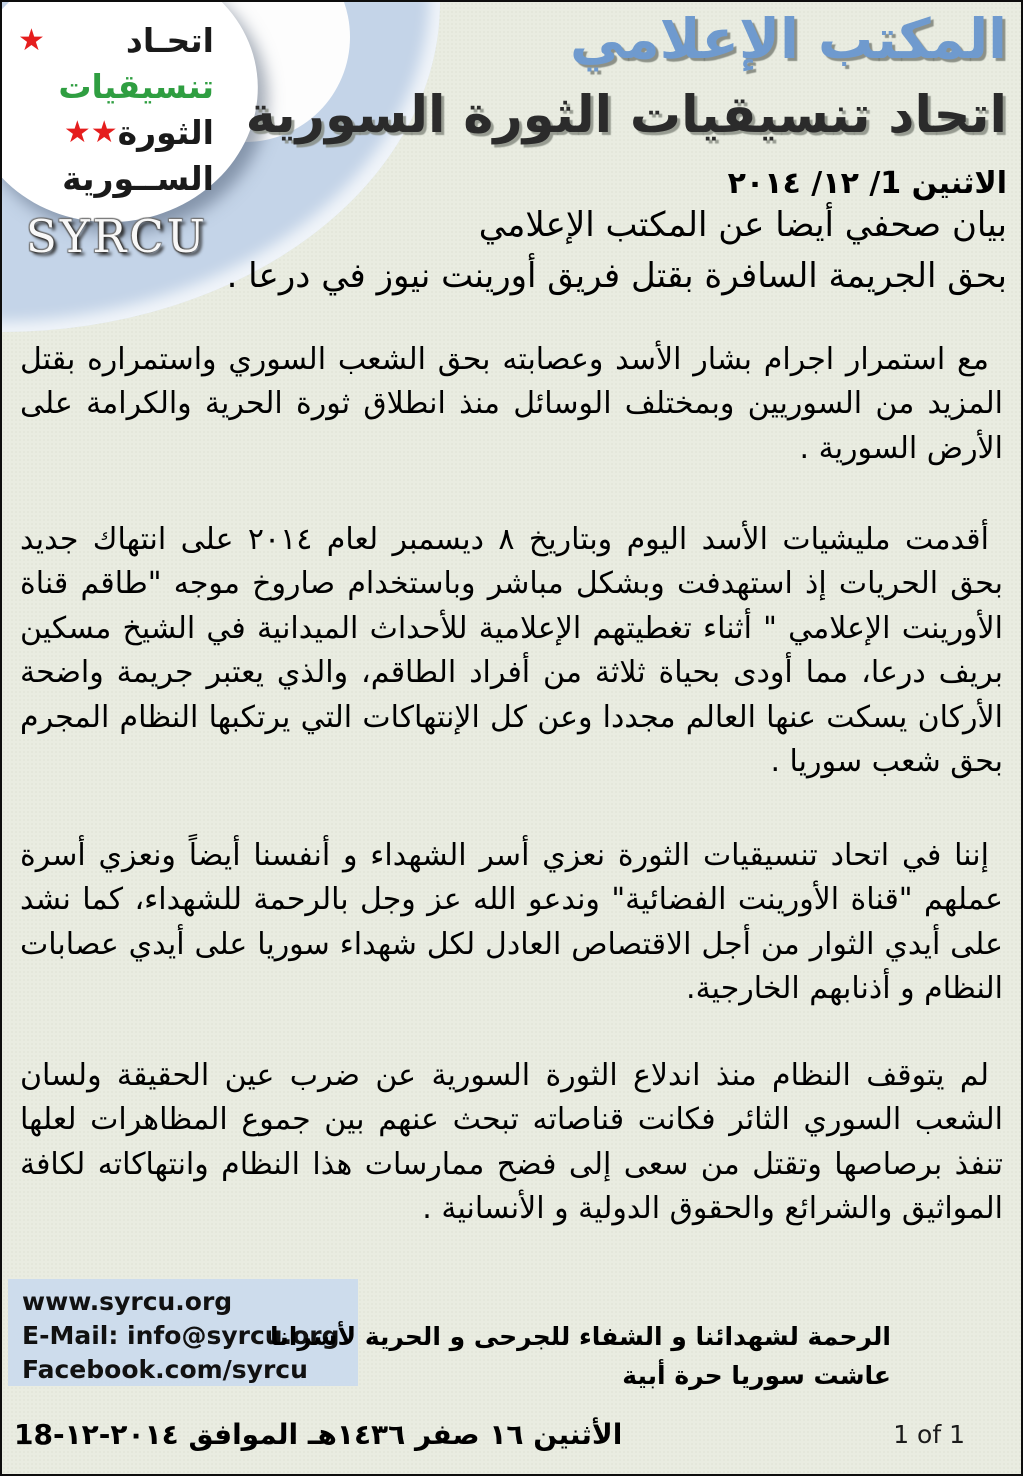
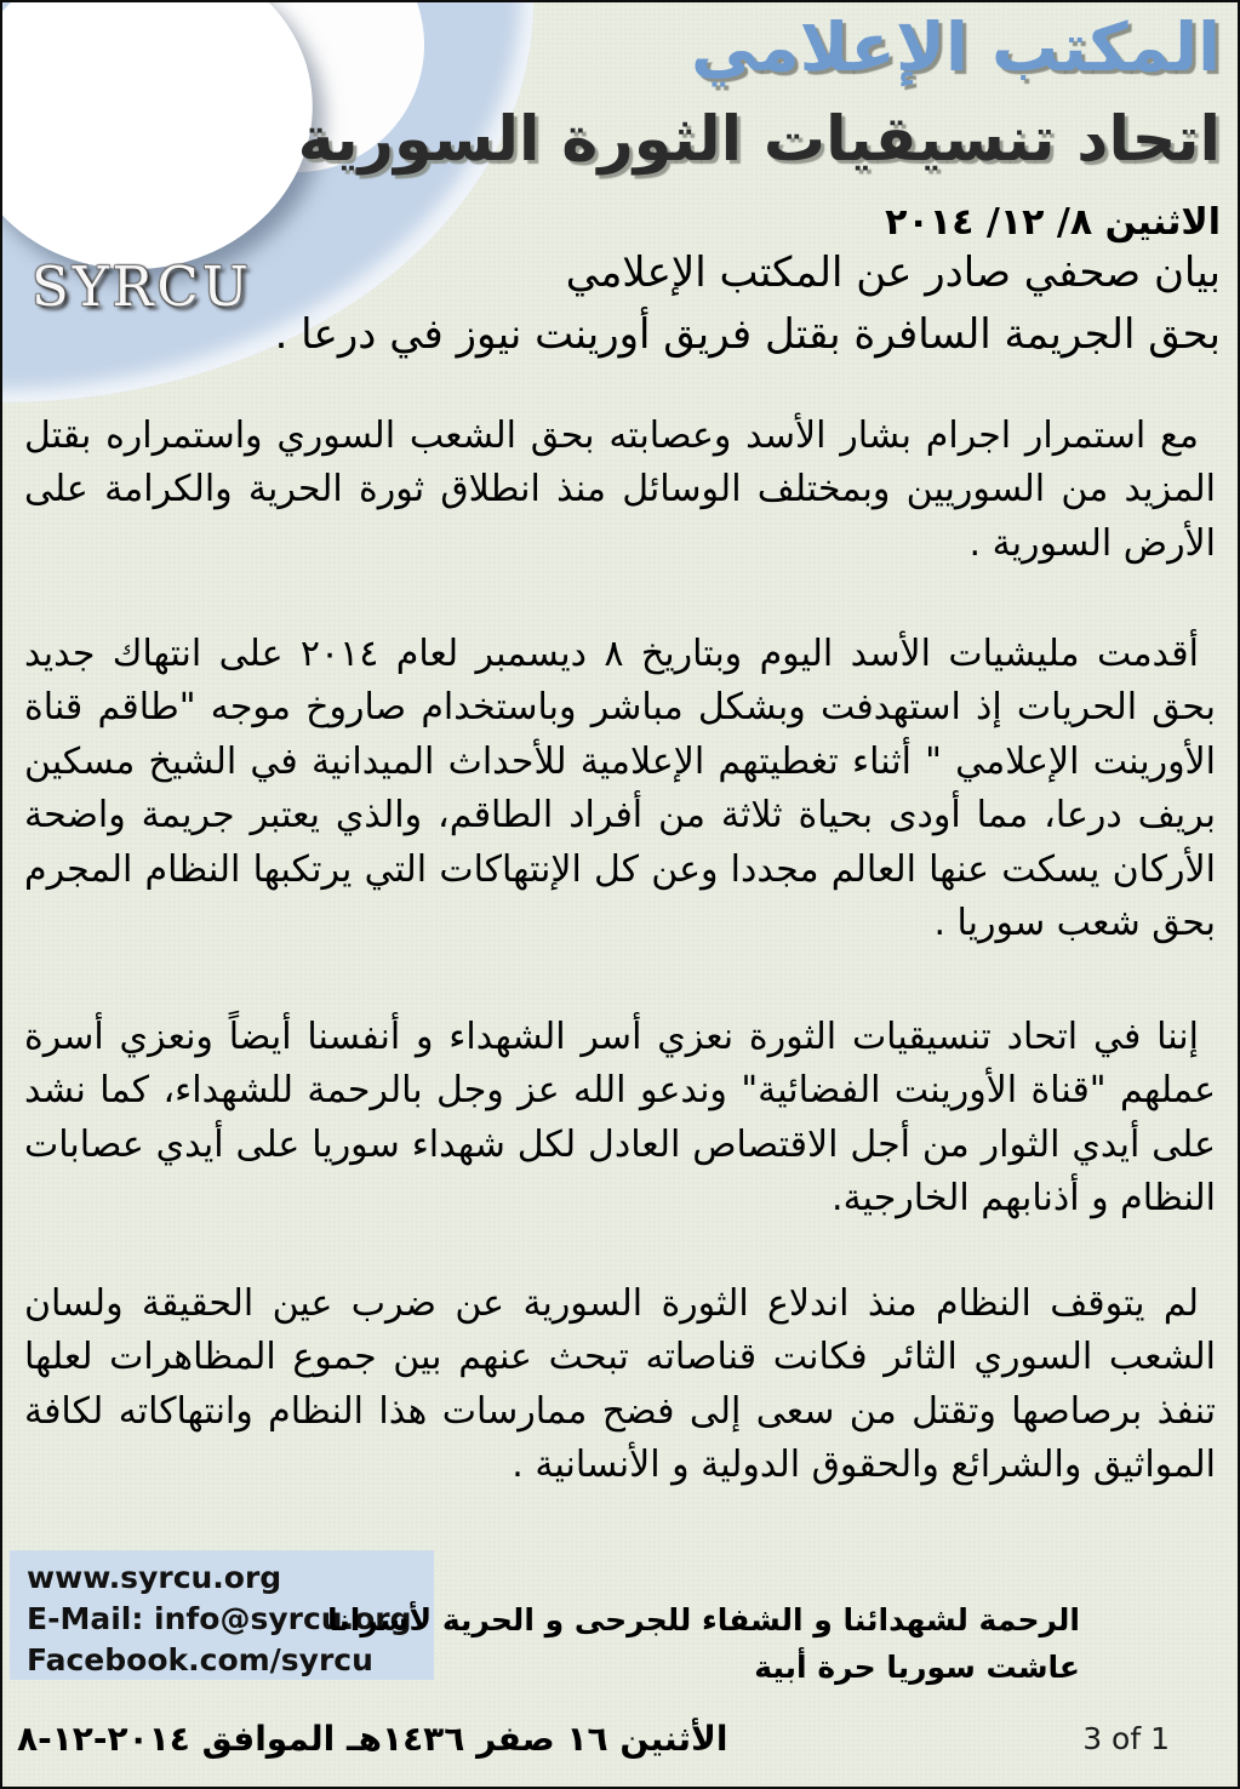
- اتحـاد
- ★
- تنسيقيات
- الثورة
- ★★
- الســورية
  SYRCU
  المكتب الإعلامي
  اتحاد تنسيقيات الثورة السورية
- الاثنين 1/ ١٢/ ٢٠١٤
+ الاثنين ٨/ ١٢/ ٢٠١٤
- بيان صحفي أيضا عن المكتب الإعلامي
+ بيان صحفي صادر عن المكتب الإعلامي
  بحق الجريمة السافرة بقتل فريق أورينت نيوز في درعا .
  مع استمرار اجرام بشار الأسد وعصابته بحق الشعب السوري واستمراره بقتل المزيد من السوريين وبمختلف الوسائل منذ انطلاق ثورة الحرية والكرامة على الأرض السورية .
  أقدمت مليشيات الأسد اليوم وبتاريخ ٨ ديسمبر لعام ٢٠١٤ على انتهاك جديد بحق الحريات إذ استهدفت وبشكل مباشر وباستخدام صاروخ موجه "طاقم قناة الأورينت الإعلامي " أثناء تغطيتهم الإعلامية للأحداث الميدانية في الشيخ مسكين بريف درعا، مما أودى بحياة ثلاثة من أفراد الطاقم، والذي يعتبر جريمة واضحة الأركان يسكت عنها العالم مجددا وعن كل الإنتهاكات التي يرتكبها النظام المجرم بحق شعب سوريا .
  إننا في اتحاد تنسيقيات الثورة نعزي أسر الشهداء و أنفسنا أيضاً ونعزي أسرة عملهم "قناة الأورينت الفضائية" وندعو الله عز وجل بالرحمة للشهداء، كما نشد على أيدي الثوار من أجل الاقتصاص العادل لكل شهداء سوريا على أيدي عصابات النظام و أذنابهم الخارجية.
  لم يتوقف النظام منذ اندلاع الثورة السورية عن ضرب عين الحقيقة ولسان الشعب السوري الثائر فكانت قناصاته تبحث عنهم بين جموع المظاهرات لعلها تنفذ برصاصها وتقتل من سعى إلى فضح ممارسات هذا النظام وانتهاكاته لكافة المواثيق والشرائع والحقوق الدولية و الأنسانية .
  www.syrcu.org
  E-Mail: info@syrcu.org
  Facebook.com/syrcu
  الرحمة لشهدائنا و الشفاء للجرحى و الحرية لأسرانا
  عاشت سوريا حرة أبية
- الأثنين ١٦ صفر ١٤٣٦هـ الموافق ٢٠١٤-١٢-18
+ الأثنين ١٦ صفر ١٤٣٦هـ الموافق ٢٠١٤-١٢-٨
- 1 of 1
+ 3 of 1
